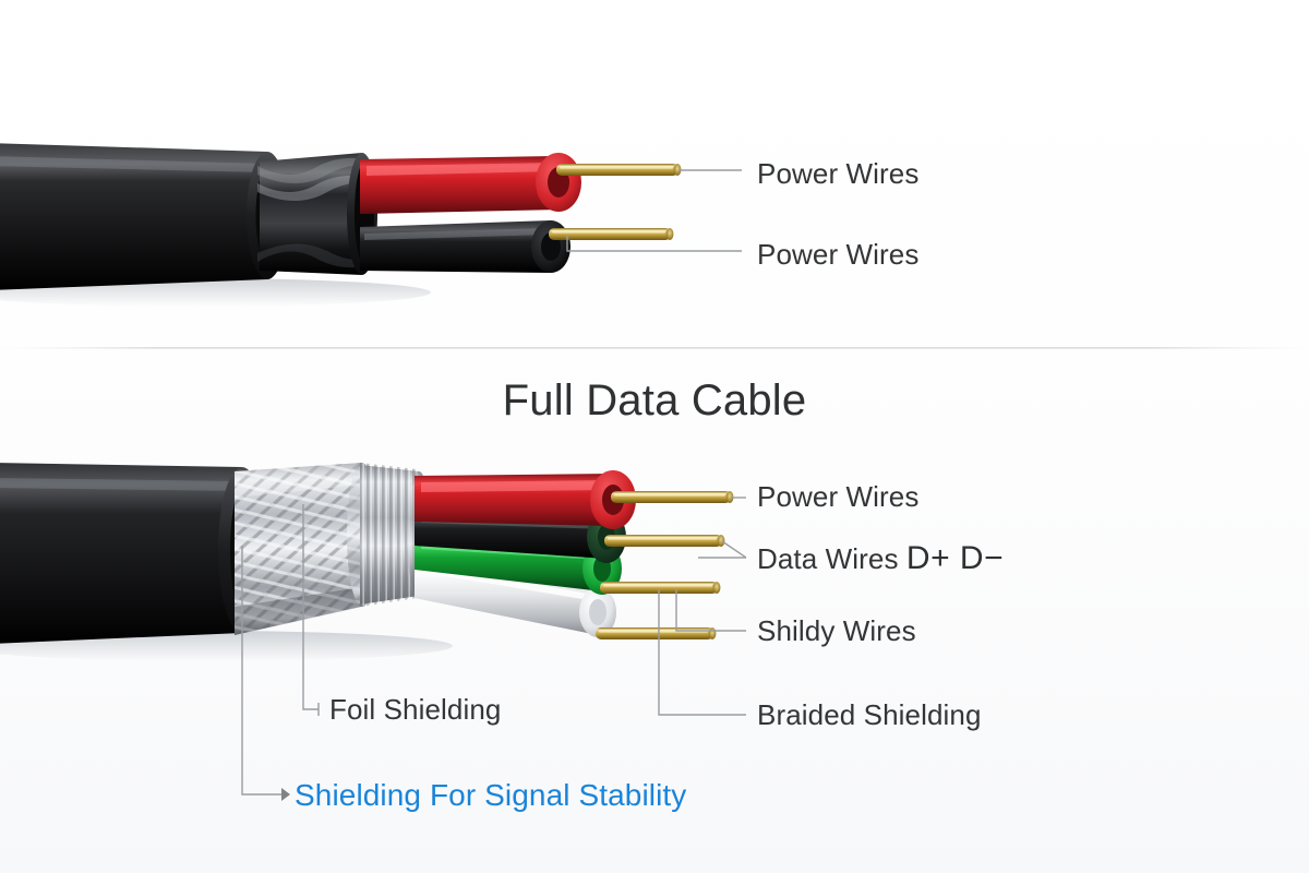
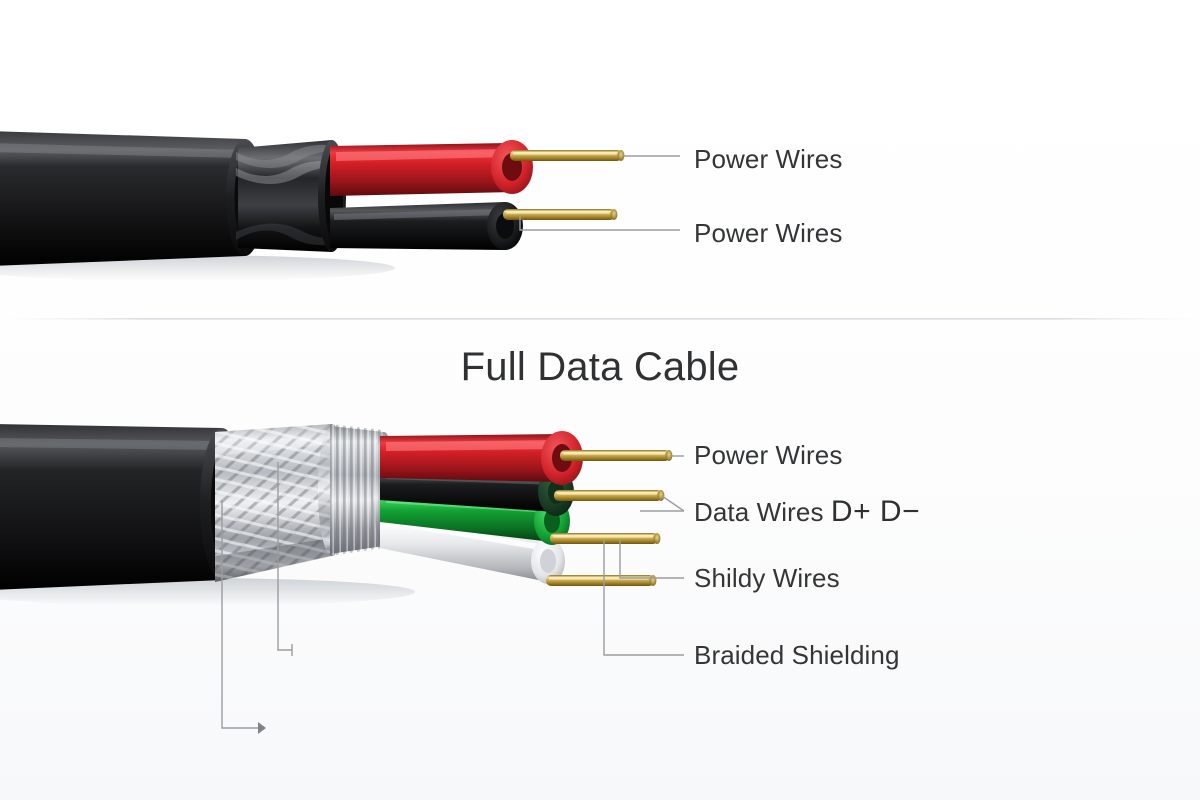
  Full Data Cable
  Power Wires
  Power Wires
  Power Wires
  Data Wires D+ D−
  Shildy Wires
  Braided Shielding
- Foil Shielding
- Shielding For Signal Stability
